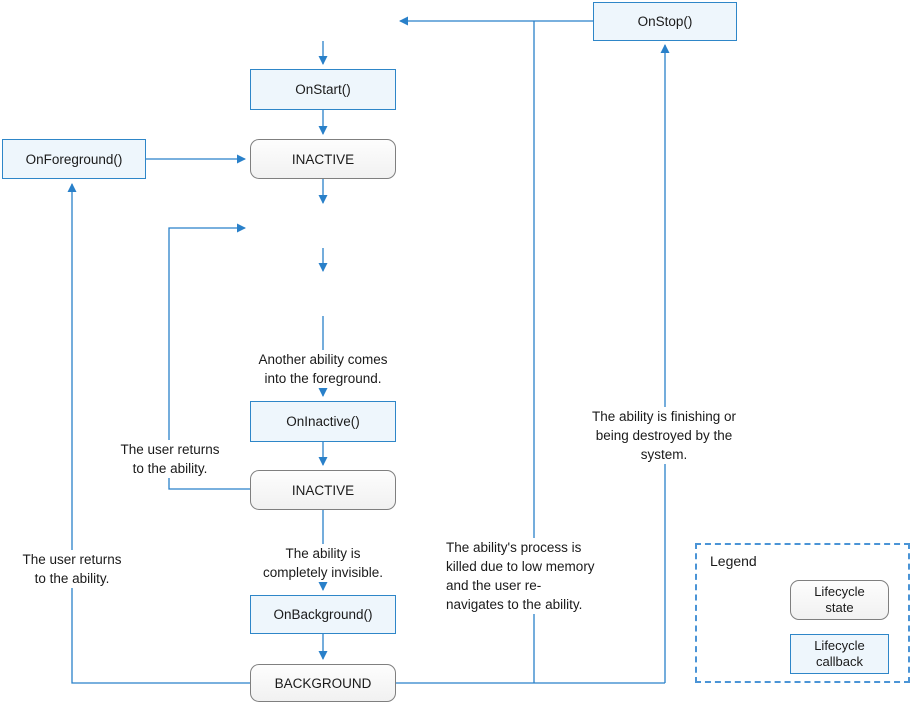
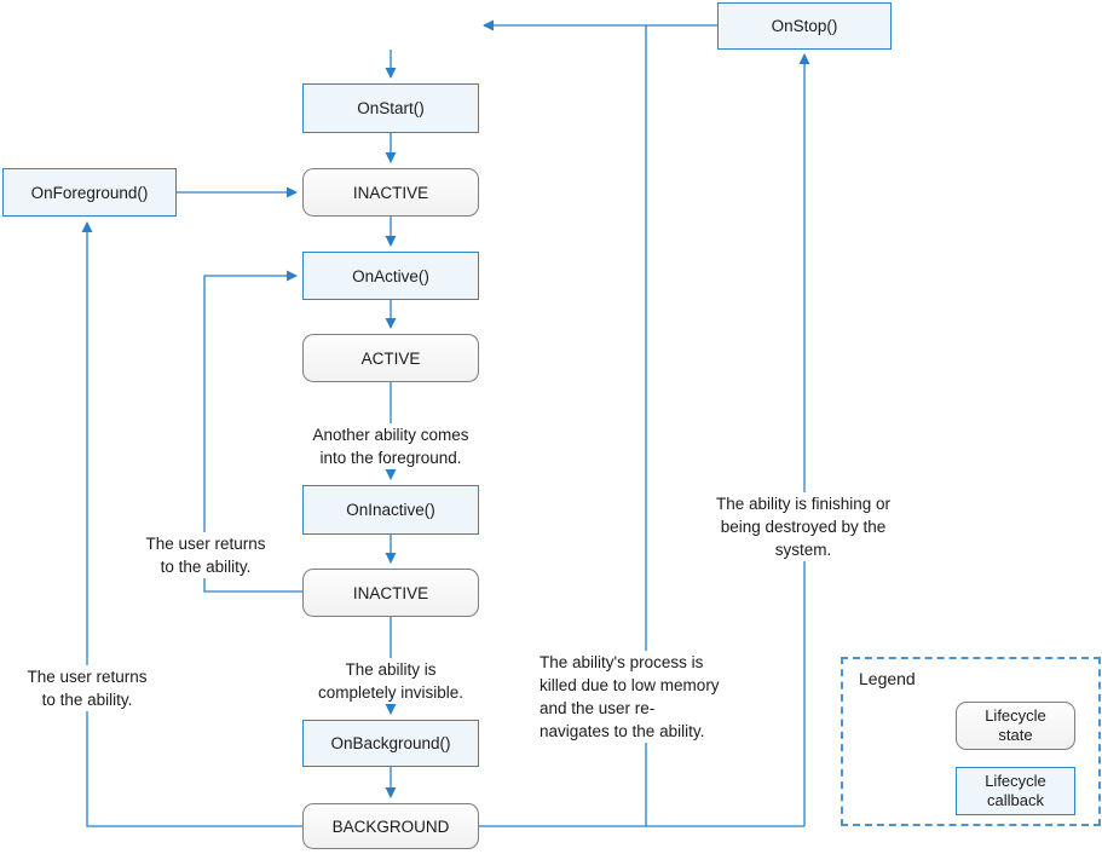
  OnStart()
  INACTIVE
+ OnActive()
+ ACTIVE
  OnInactive()
  INACTIVE
  OnBackground()
  BACKGROUND
  OnForeground()
  OnStop()
  Another ability comes
  into the foreground.
  The user returns
  to the ability.
  The ability is
  completely invisible.
  The user returns
  to the ability.
  The ability is finishing or
  being destroyed by the
  system.
  The ability's process is
  killed due to low memory
  and the user re-
  navigates to the ability.
  Legend
  Lifecycle
  state
  Lifecycle
  callback
